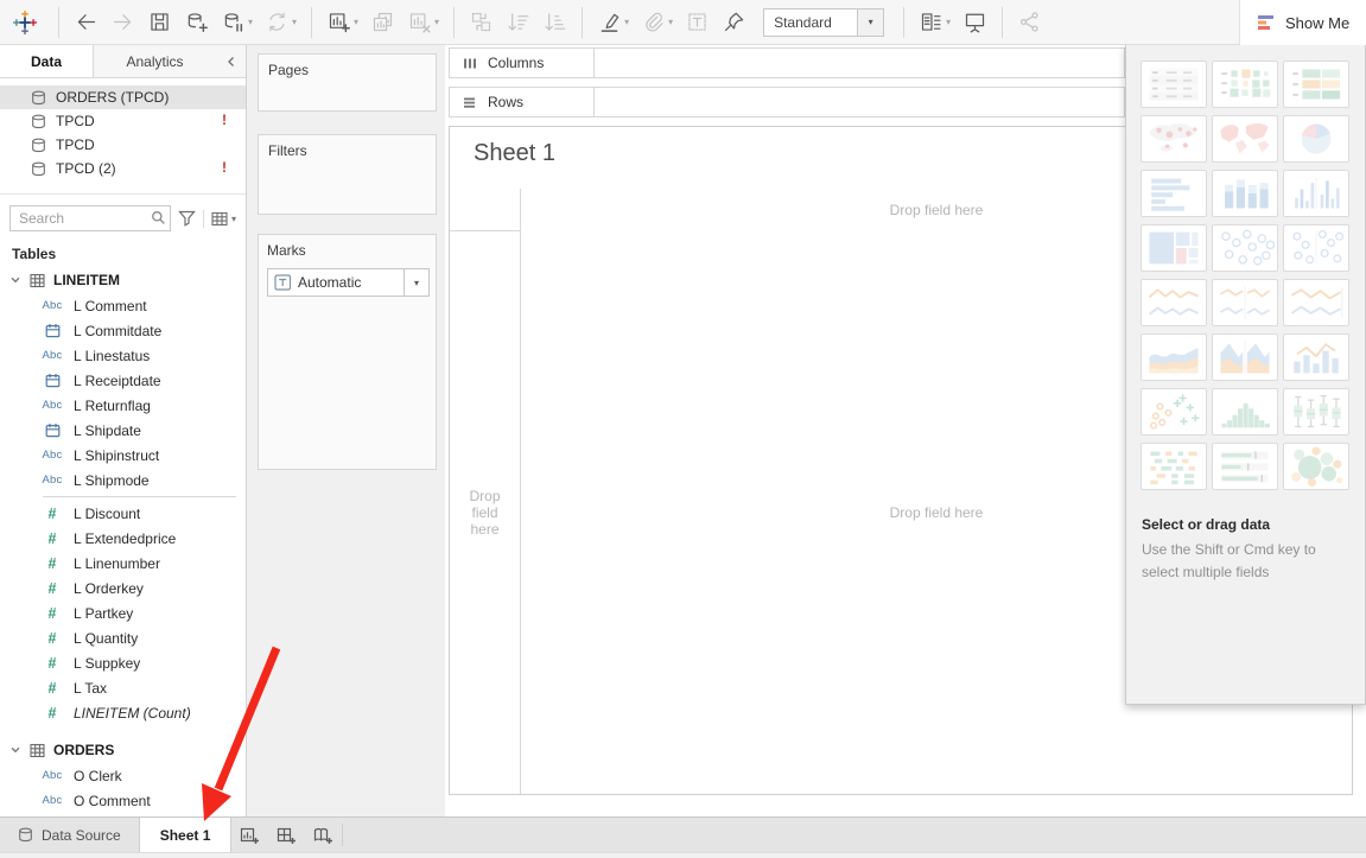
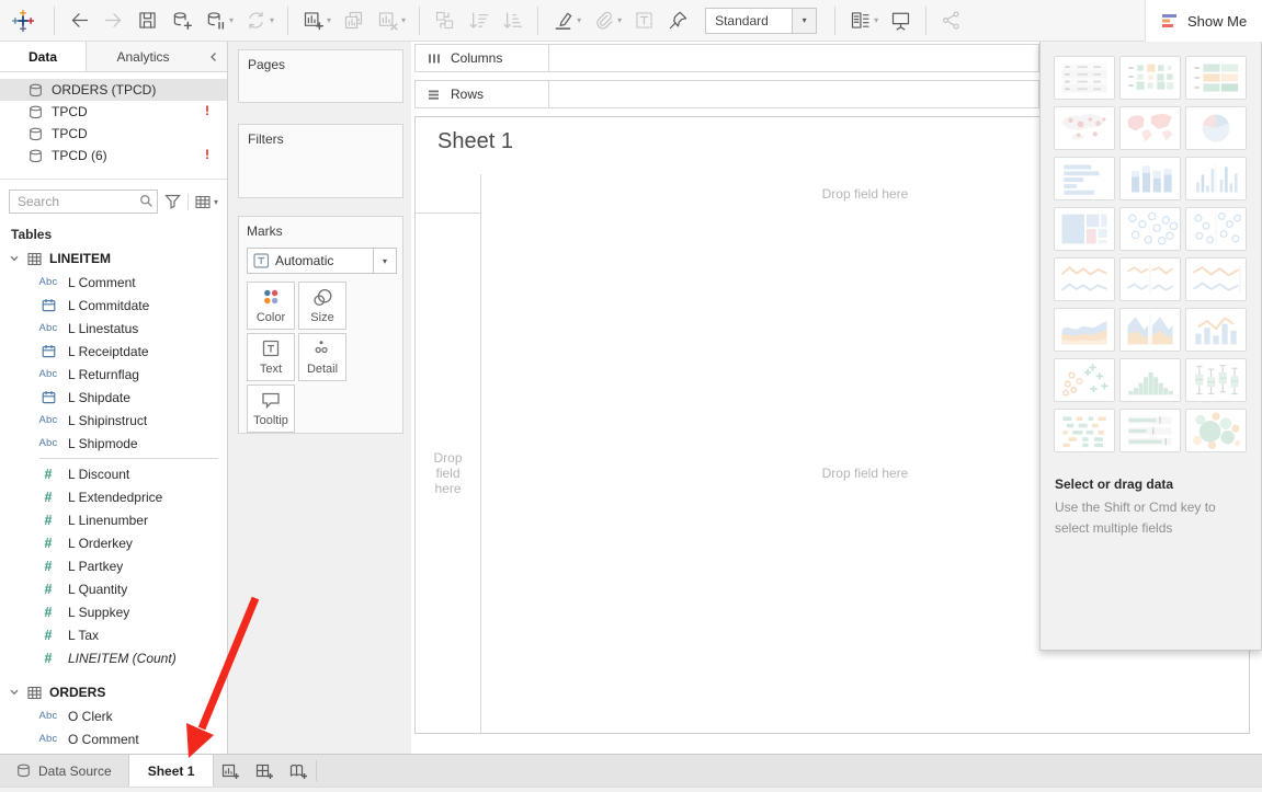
  ▾
  ▾
  ▾
  ▾
  ▾
  ▾
  Standard
  ▾
  ▾
  Show Me
  Data
  Analytics
  ORDERS (TPCD)
  TPCD
  !
  TPCD
- TPCD (2)
+ TPCD (6)
  !
  Search
  ▾
  Tables
  LINEITEM
  Abc
  L Comment
  L Commitdate
  Abc
  L Linestatus
  L Receiptdate
  Abc
  L Returnflag
  L Shipdate
  Abc
  L Shipinstruct
  Abc
  L Shipmode
  #
  L Discount
  #
  L Extendedprice
  #
  L Linenumber
  #
  L Orderkey
  #
  L Partkey
  #
  L Quantity
  #
  L Suppkey
  #
  L Tax
  #
  LINEITEM (Count)
  ORDERS
  Abc
  O Clerk
  Abc
  O Comment
  Pages
  Filters
  Marks
  Automatic
  ▾
+ Color
+ Size
+ Text
+ Detail
+ Tooltip
  Columns
  Rows
  Sheet 1
  Drop field here
  Drop field here
  Drop field here
  Select or drag data
  Use the Shift or Cmd key to select multiple fields
  Data Source
  Sheet 1
